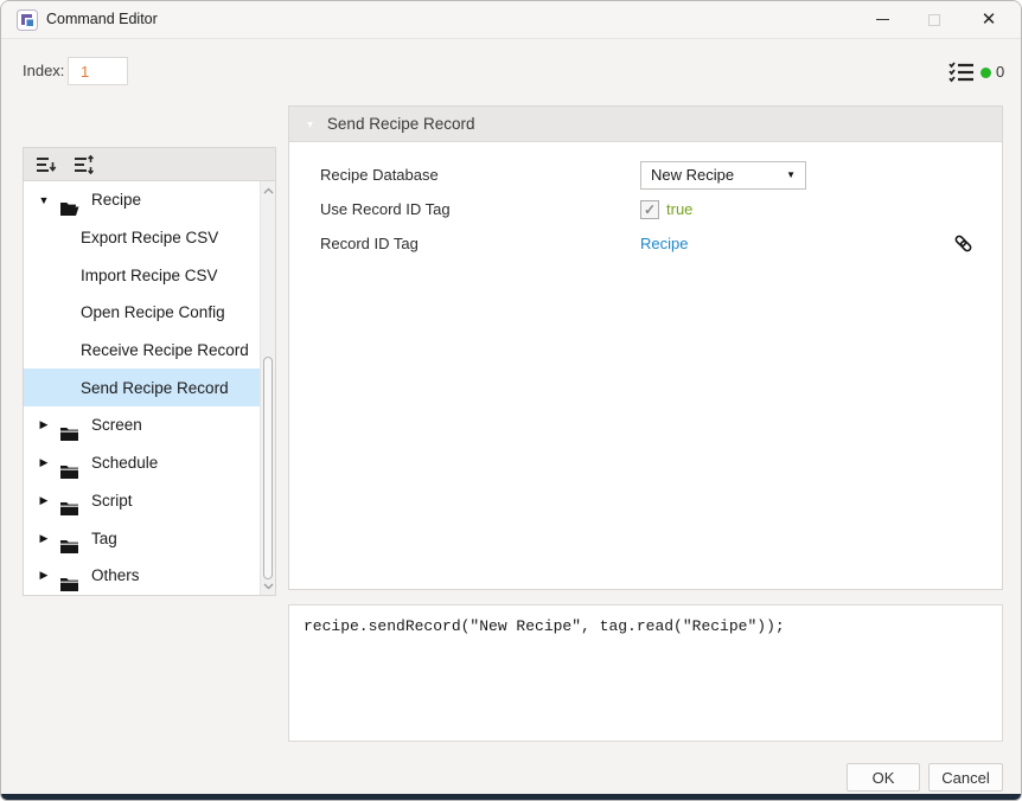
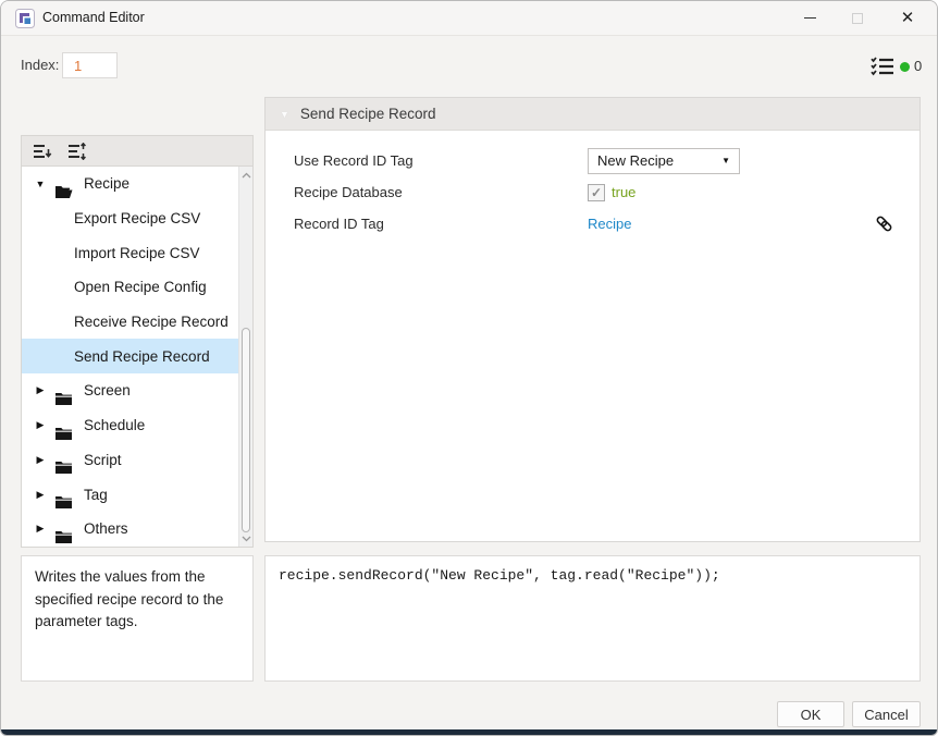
  Command Editor
  ✕
  Index:
  1
  0
  ▼
  Recipe
  Export Recipe CSV
  Import Recipe CSV
  Open Recipe Config
  Receive Recipe Record
  Send Recipe Record
  ▶
  Screen
  ▶
  Schedule
  ▶
  Script
  ▶
  Tag
  ▶
  Others
+ Writes the values from the specified recipe record to the parameter tags.
  ▼
  Send Recipe Record
- Recipe Database
+ Use Record ID Tag
  New Recipe
  ▼
- Use Record ID Tag
+ Recipe Database
  ✓
  true
  Record ID Tag
  Recipe
  recipe.sendRecord("New Recipe", tag.read("Recipe"));
  OK
  Cancel
